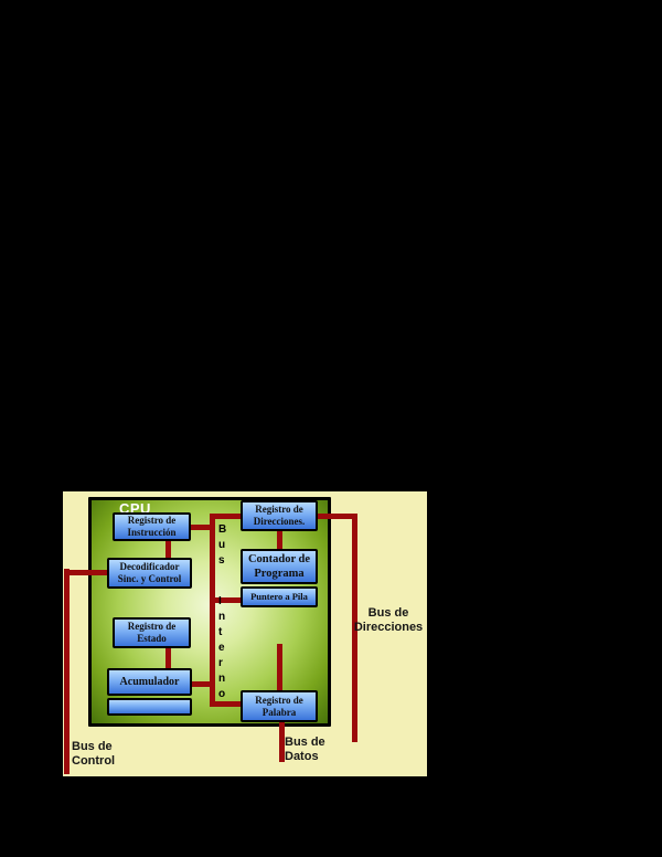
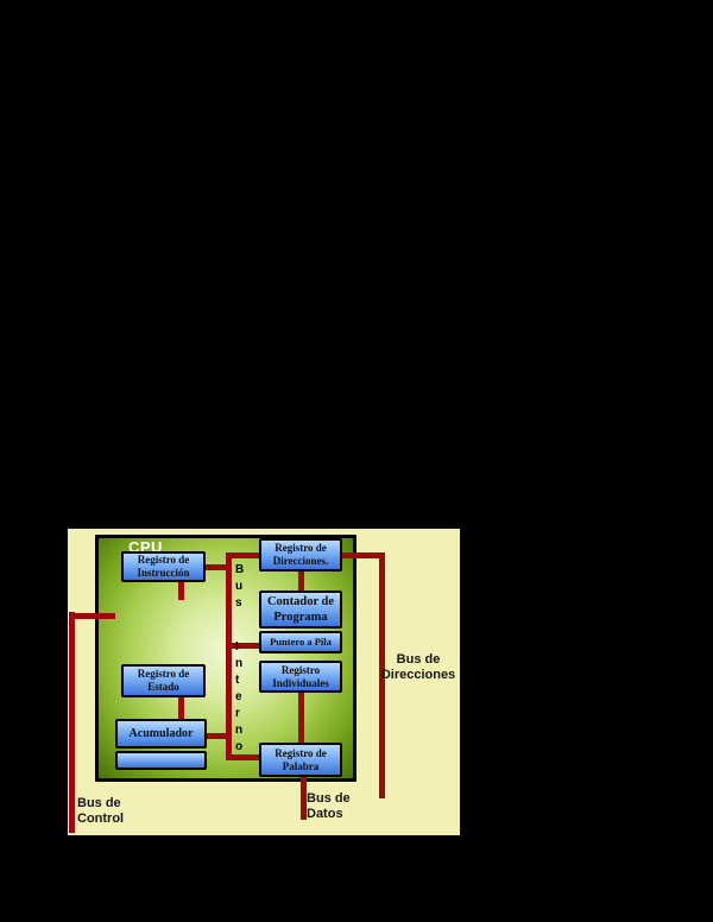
  CPU
  Registro de
  Instrucción
- Decodificador
- Sinc. y Control
  Registro de
  Estado
  Acumulador
  Registro de
  Direcciones.
  Contador de
  Programa
  Puntero a Pila
+ Registro
+ Individuales
  Registro de
  Palabra
  B
  u
  s
  I
  n
  t
  e
  r
  n
  o
  Bus de
  Direcciones
  Bus de
  Control
  Bus de
  Datos
